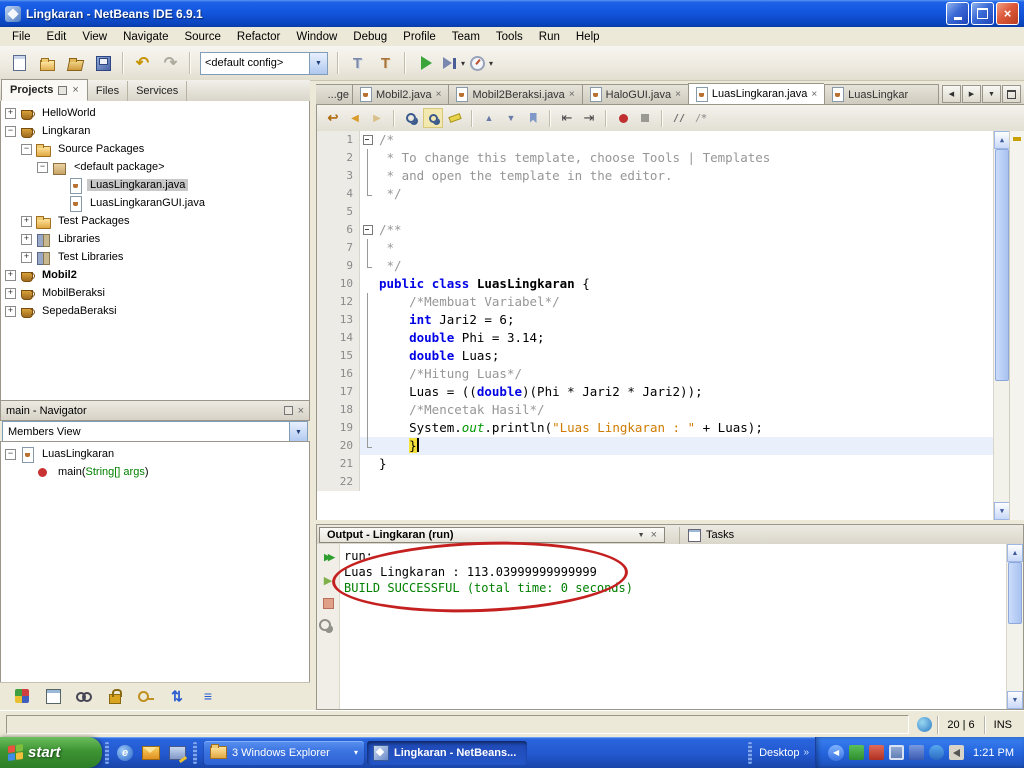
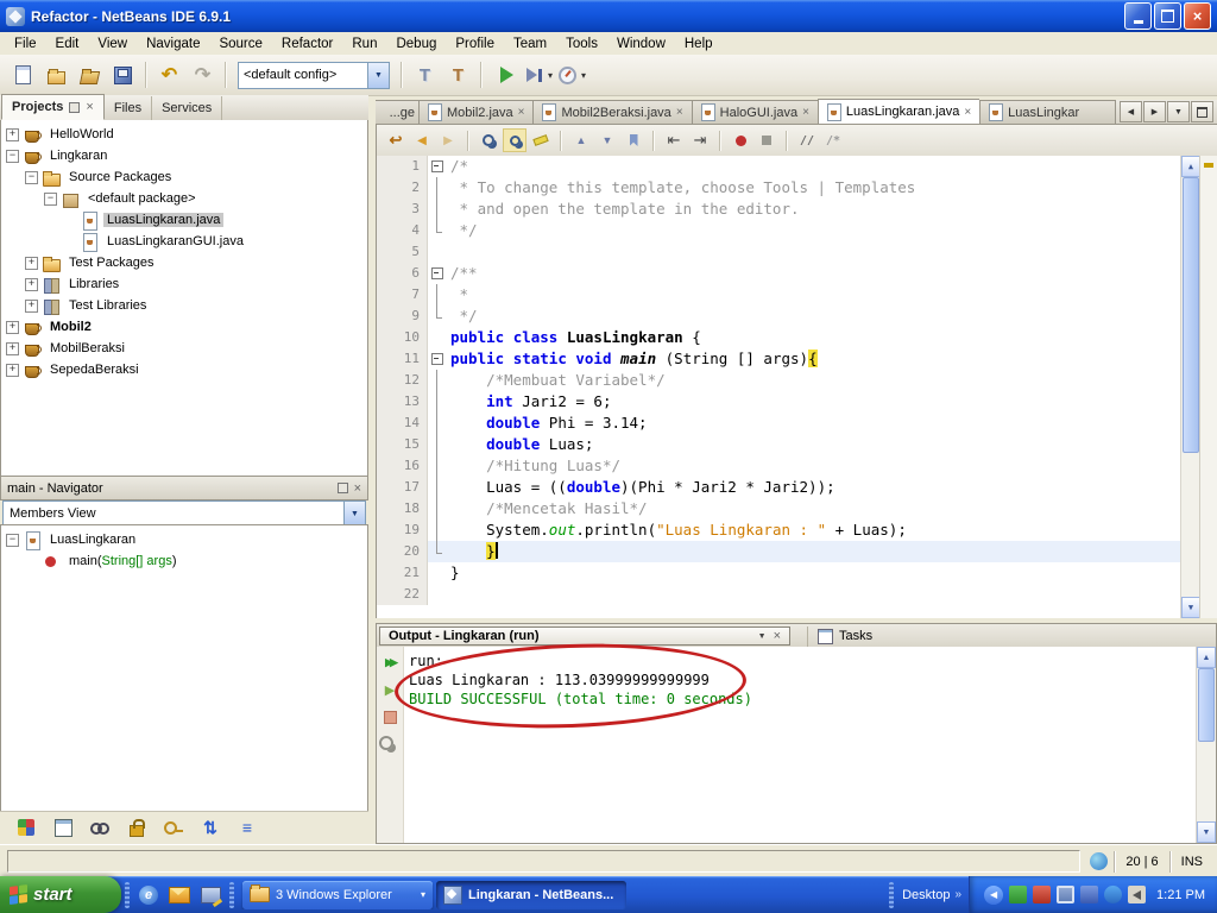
- Lingkaran - NetBeans IDE 6.9.1
+ Refactor - NetBeans IDE 6.9.1
  ×
  File
  Edit
  View
  Navigate
  Source
  Refactor
- Window
+ Run
  Debug
  Profile
  Team
  Tools
- Run
+ Window
  Help
  <default config>
  ▾
  ▾
  Projects
  ×
  Files
  Services
  +
  HelloWorld
  −
  Lingkaran
  −
  Source Packages
  −
  <default package>
  LuasLingkaran.java
  LuasLingkaranGUI.java
  +
  Test Packages
  +
  Libraries
  +
  Test Libraries
  +
  Mobil2
  +
  MobilBeraksi
  +
  SepedaBeraksi
  main - Navigator
  ×
  Members View
  −
  LuasLingkaran
  main(String[] args)
  ...ge
  Mobil2.java
  ×
  Mobil2Beraksi.java
  ×
  HaloGUI.java
  ×
  LuasLingkaran.java
  ×
  LuasLingkar
  1
  /*
  2
  * To change this template, choose Tools | Templates
  3
  * and open the template in the editor.
  4
  */
  5
  6
  /**
  7
  *
  9
  */
  10
  public class LuasLingkaran {
+ 11
+ public static void main (String [] args){
  12
  /*Membuat Variabel*/
  13
  int Jari2 = 6;
  14
  double Phi = 3.14;
  15
  double Luas;
  16
  /*Hitung Luas*/
  17
  Luas = ((double)(Phi * Jari2 * Jari2));
  18
  /*Mencetak Hasil*/
  19
  System.out.println("Luas Lingkaran : " + Luas);
  20
  }
  21
  }
  22
  ▲
  ▼
  Output - Lingkaran (run)
  ×
  Tasks
  run:
  Luas Lingkaran : 113.03999999999999
  BUILD SUCCESSFUL (total time: 0 seconds)
  20 | 6
  INS
  start
  3 Windows Explorer
  ▾
  Lingkaran - NetBeans...
  Desktop
  »
  ◀
  1:21 PM
